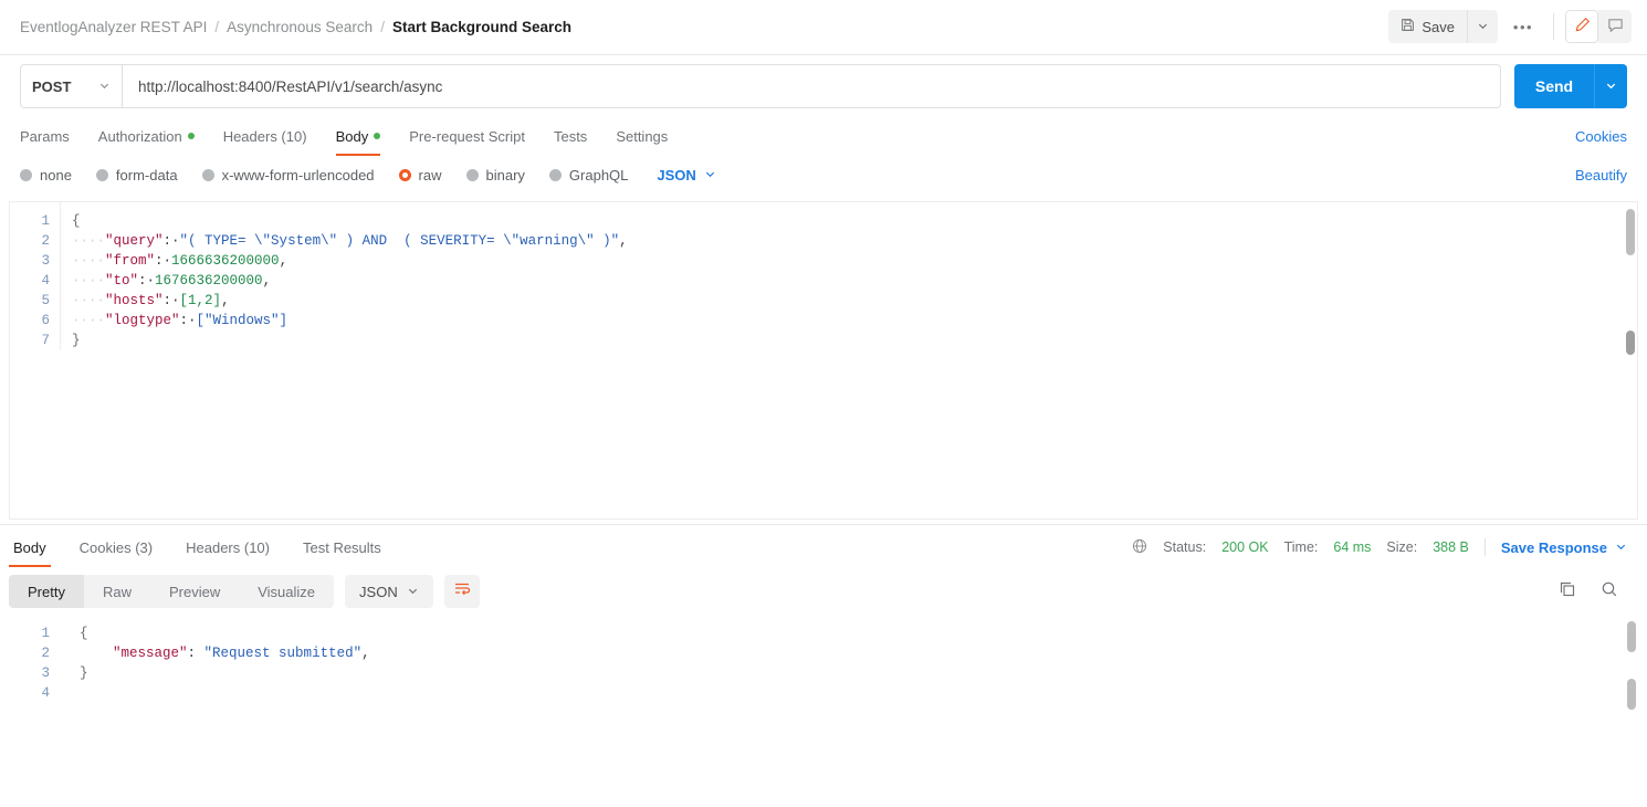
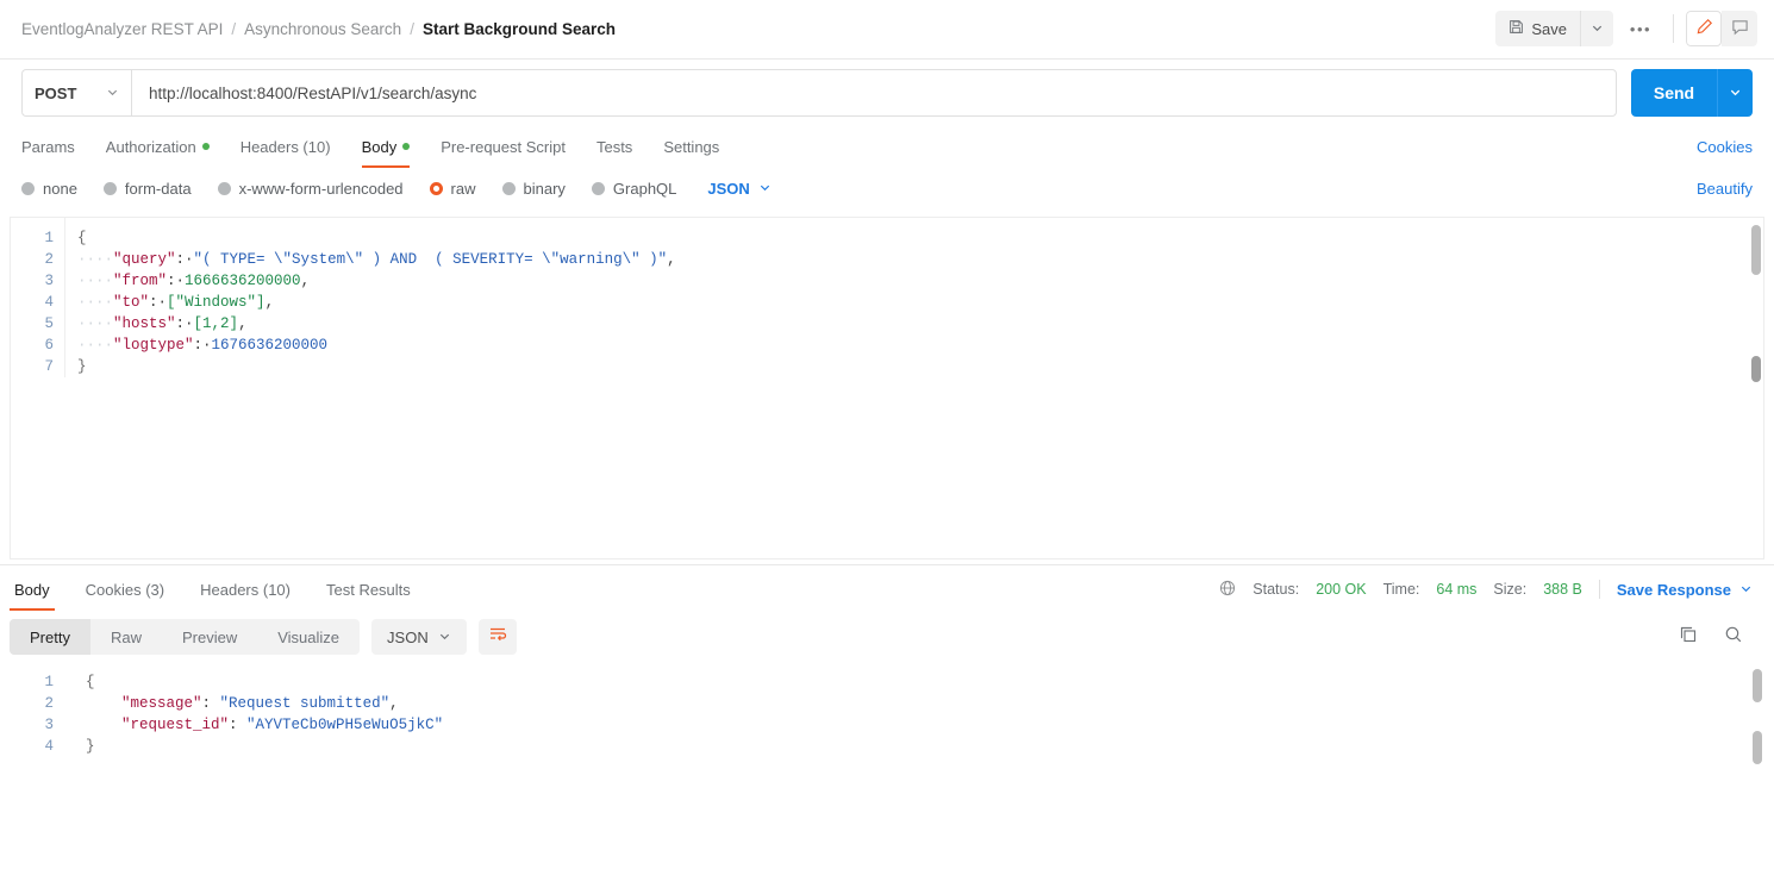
  EventlogAnalyzer REST API
  /
  Asynchronous Search
  /
  Start Background Search
  Save
  •••
  POST
  http://localhost:8400/RestAPI/v1/search/async
  Send
  Params
  Authorization
  Headers (10)
  Body
  Pre-request Script
  Tests
  Settings
  Cookies
  none
  form-data
  x-www-form-urlencoded
  raw
  binary
  GraphQL
  JSON
  Beautify
  1
  2
  3
  4
  5
  6
  7
  {
  ····"query":·"( TYPE= \"System\" ) AND ( SEVERITY= \"warning\" )",
  ····"from":·1666636200000,
- ····"to":·1676636200000,
+ ····"to":·["Windows"],
  ····"hosts":·[1,2],
- ····"logtype":·["Windows"]
+ ····"logtype":·1676636200000
  }
  Body
  Cookies (3)
  Headers (10)
  Test Results
  Status:
  200 OK
  Time:
  64 ms
  Size:
  388 B
  Save Response
  Pretty
  Raw
  Preview
  Visualize
  JSON
  1
  2
  3
  4
  {
  "message": "Request submitted",
+ "request_id": "AYVTeCb0wPH5eWuO5jkC"
  }
